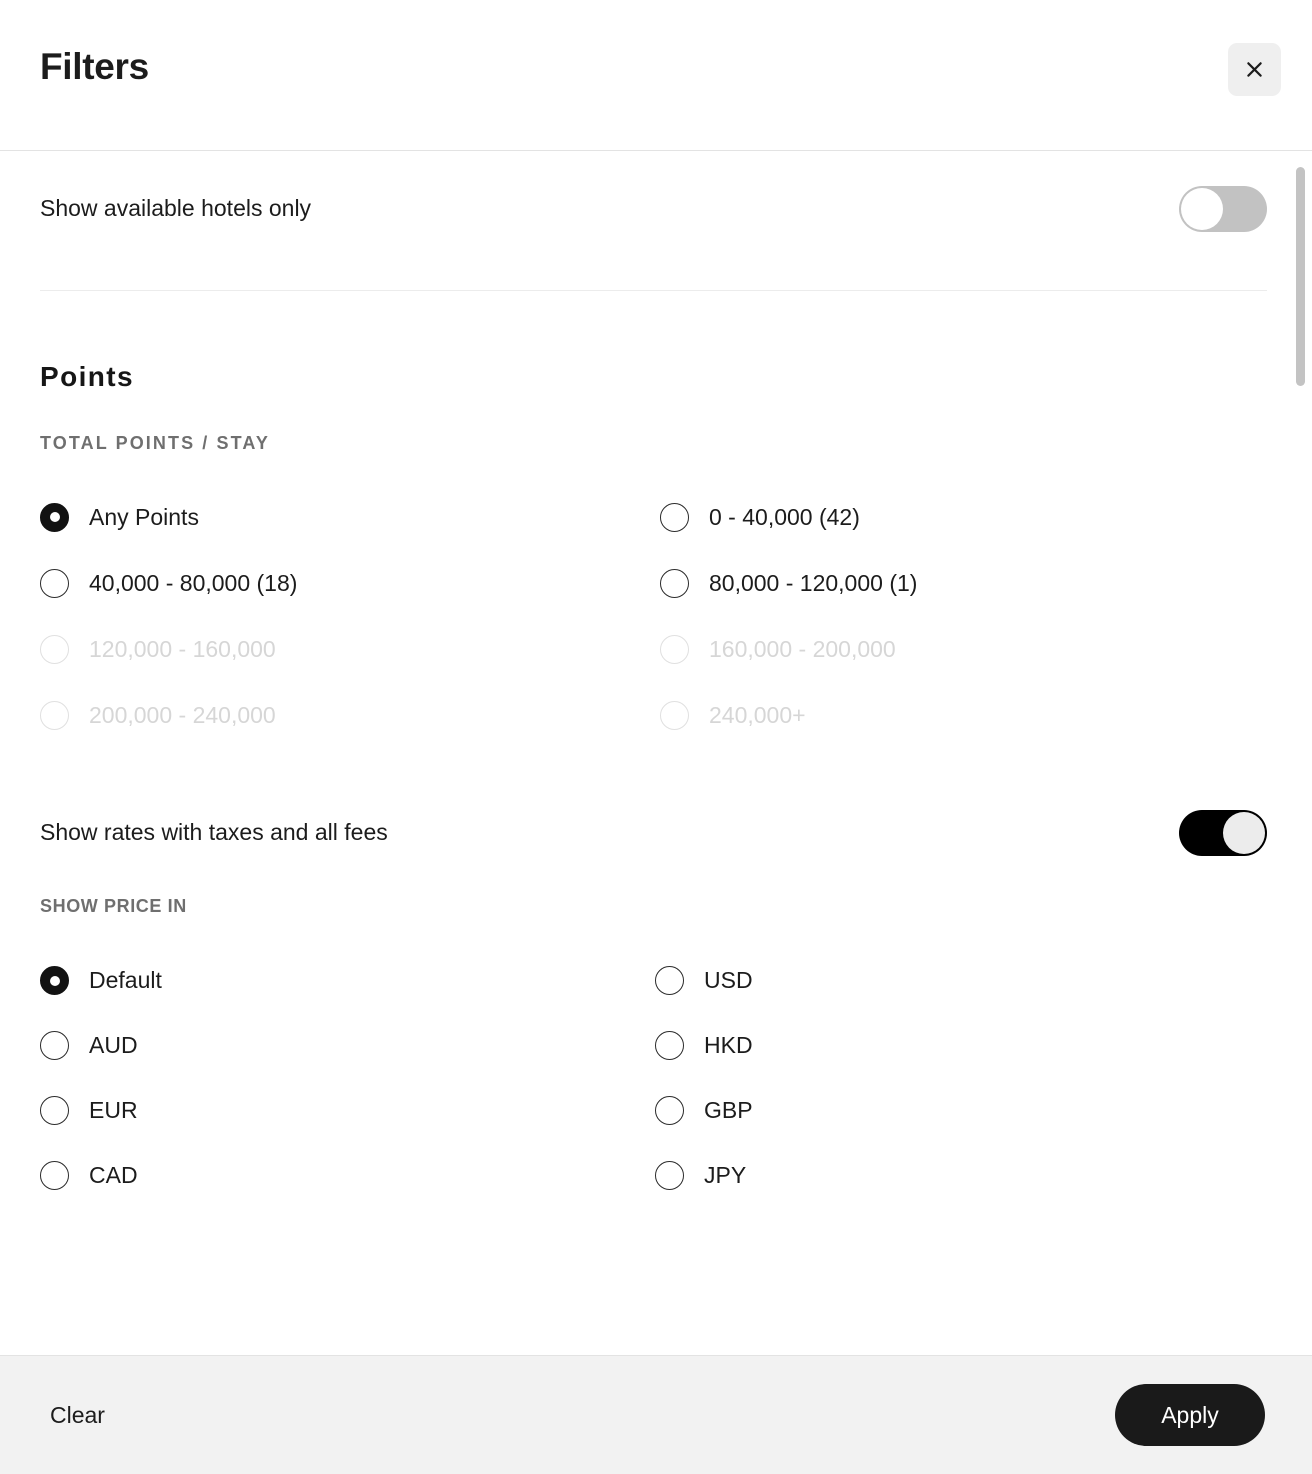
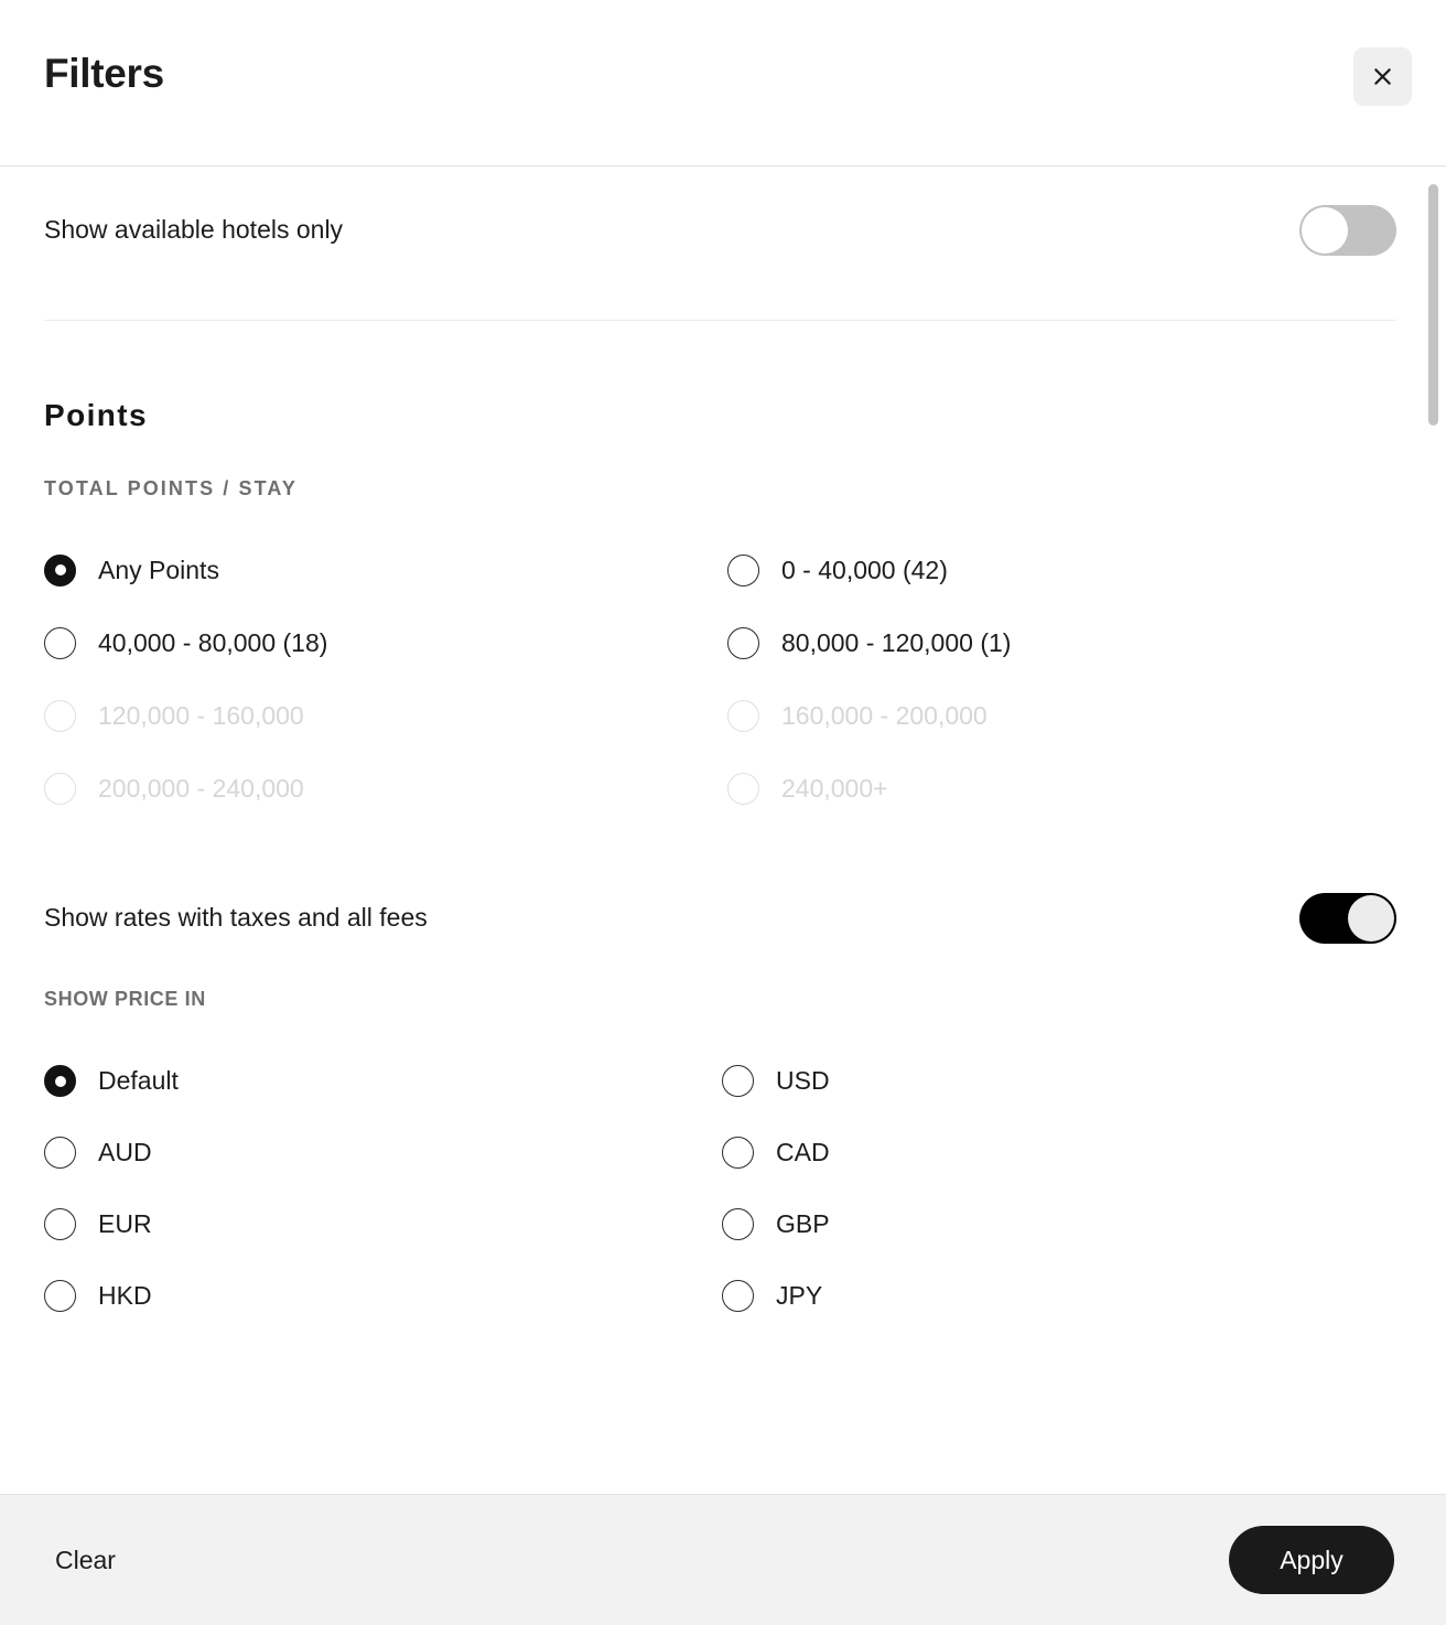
  Filters
  Show available hotels only
  Points
  TOTAL POINTS / STAY
  Any Points
  0 - 40,000 (42)
  40,000 - 80,000 (18)
  80,000 - 120,000 (1)
  120,000 - 160,000
  160,000 - 200,000
  200,000 - 240,000
  240,000+
  Show rates with taxes and all fees
  SHOW PRICE IN
  Default
  USD
  AUD
- HKD
+ CAD
  EUR
  GBP
- CAD
+ HKD
  JPY
  Clear
  Apply
